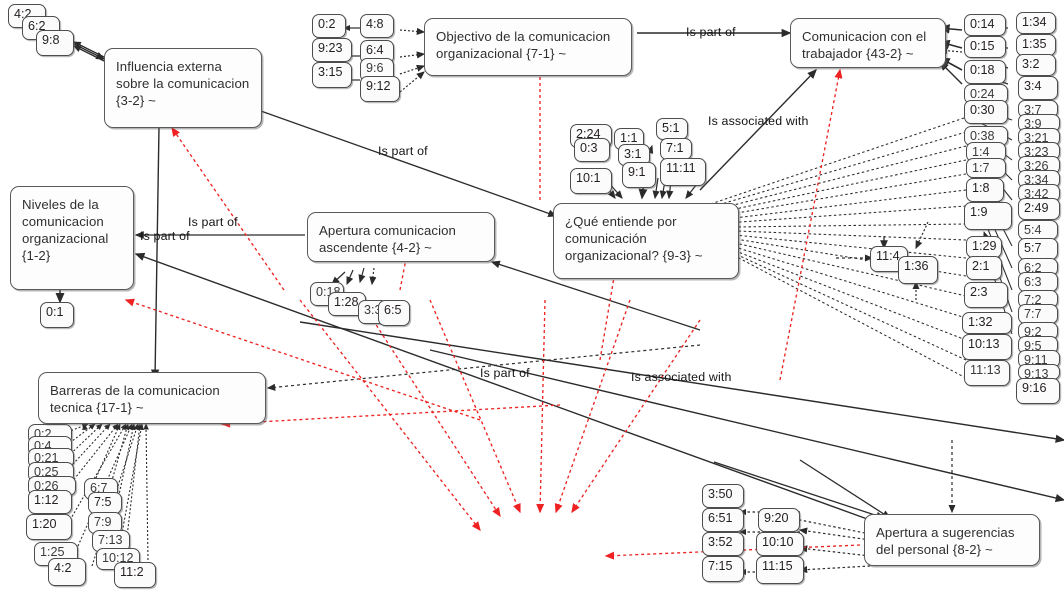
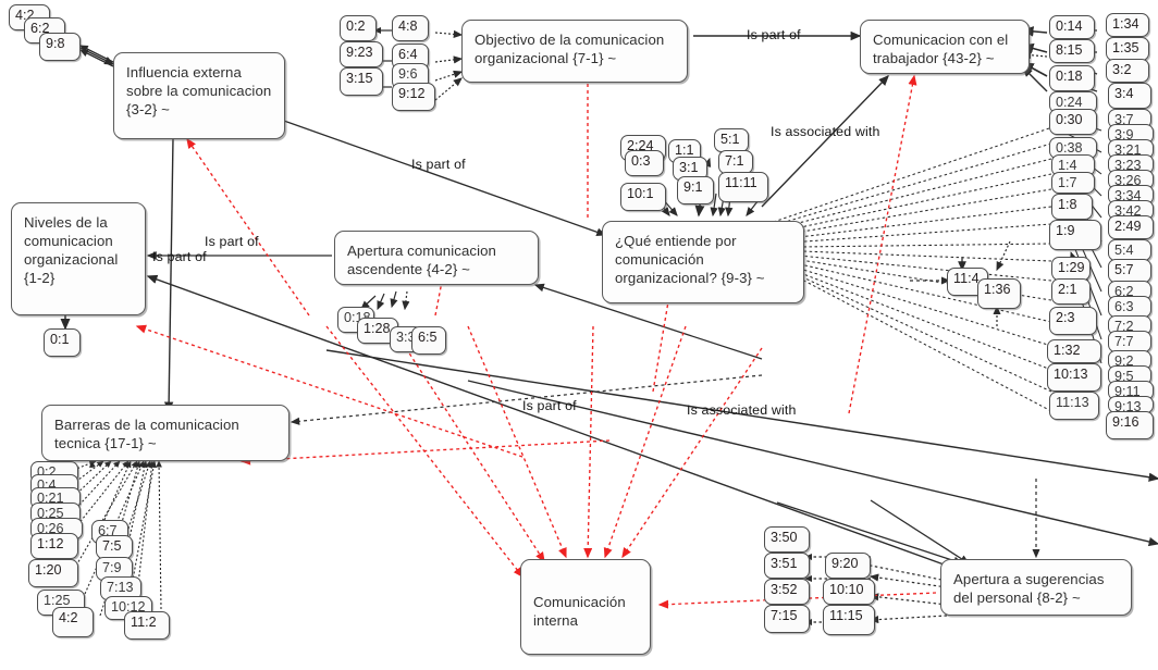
  Influencia externa sobre la comunicacion {3-2} ~
  Objectivo de la comunicacion organizacional {7-1} ~
  Comunicacion con el trabajador {43-2} ~
  Niveles de la comunicacion organizacional {1-2}
  Apertura comunicacion ascendente {4-2} ~
  ¿Qué entiende por comunicación organizacional? {9-3} ~
  Barreras de la comunicacion tecnica {17-1} ~
+ Comunicación interna
  Apertura a sugerencias del personal {8-2} ~
  4:2
  6:2
  9:8
  0:2
  9:23
  3:15
  4:8
  6:4
  9:6
  9:12
  2:24
  0:3
  10:1
  1:1
  3:1
  9:1
  5:1
  7:1
  11:11
  0:1
  1:28
  6:5
  0:1
  0:2
  0:4
  0:21
  0:25
  0:26
  1:12
  1:20
  1:25
  4:2
  6:7
  7:5
  7:9
  7:13
  10:12
  11:2
  11:4
  1:36
  0:14
- 0:15
+ 8:15
  0:18
  0:24
  0:30
  0:38
  1:4
  1:7
  1:8
  1:9
  1:29
  2:1
  2:3
  1:32
  10:13
  11:13
  1:34
  1:35
  3:2
  3:4
  3:7
  3:9
  3:21
  3:23
  3:26
  3:34
  3:42
  2:49
  5:4
  5:7
  6:2
  6:3
  7:2
  7:7
  9:2
  9:5
  9:11
  9:13
  9:16
  3:50
- 6:51
+ 3:51
  3:52
  7:15
  9:20
  10:10
  11:15
  Is part of
  Is part of
  Is associated with
  Is part of
  Is part of
  Is part of
  Is associated with
